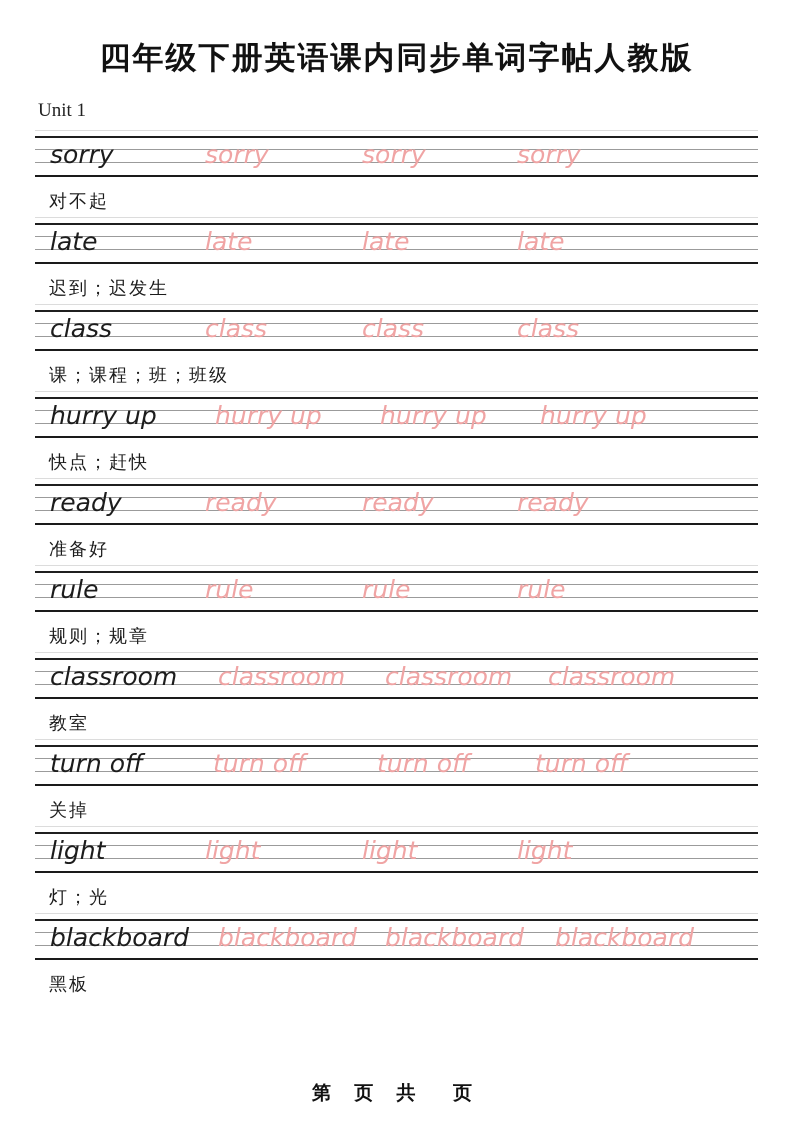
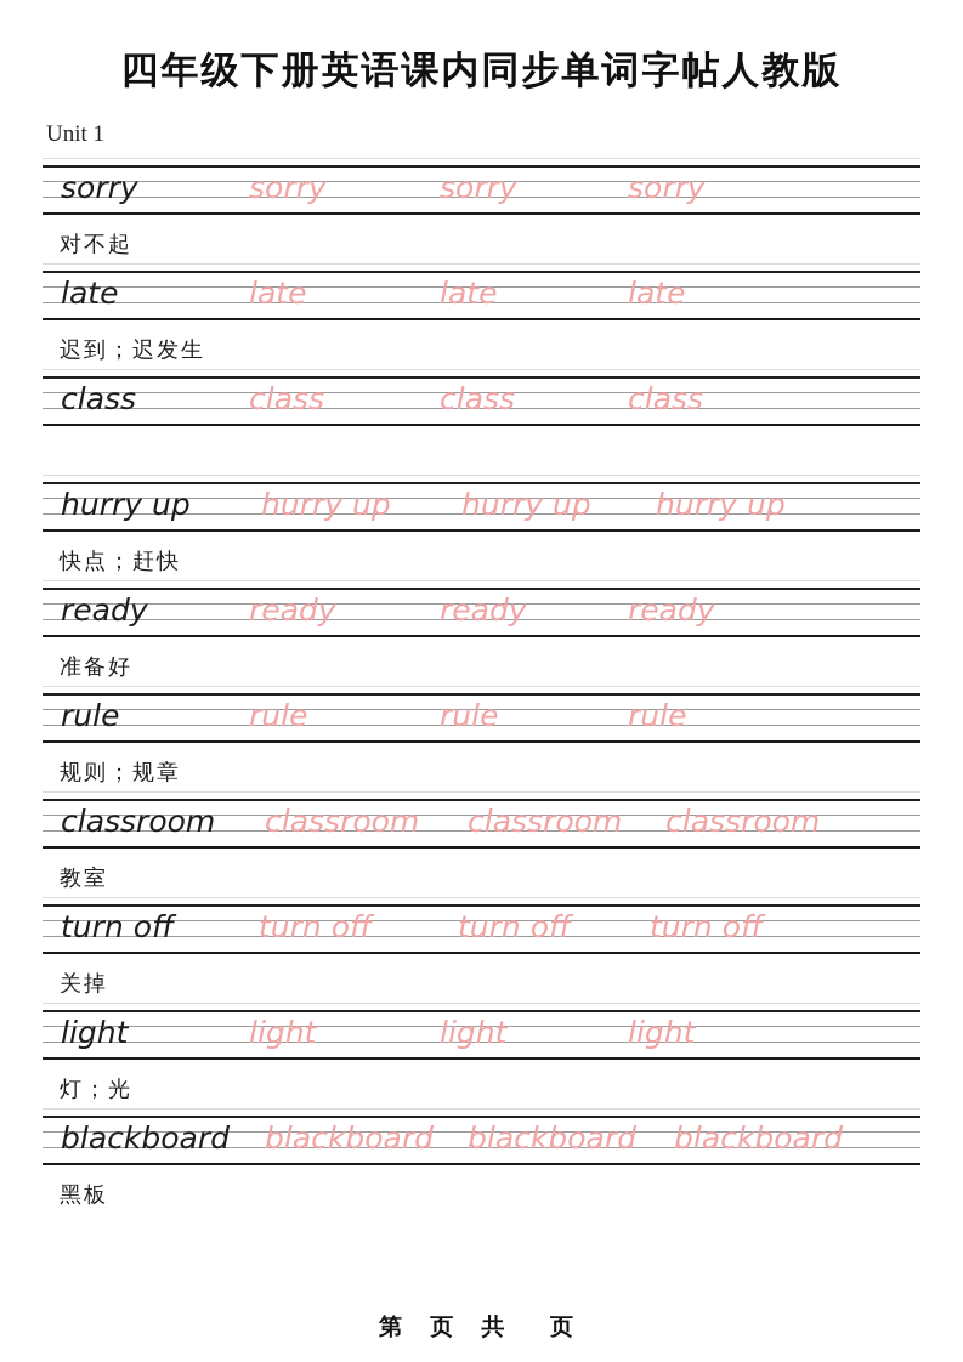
  四年级下册英语课内同步单词字帖人教版
  Unit 1
  sorry
  sorry
  sorry
  sorry
  对不起
  late
  late
  late
  late
  迟到；迟发生
  class
  class
  class
  class
- 课；课程；班；班级
  hurry up
  hurry up
  hurry up
  hurry up
  快点；赶快
  ready
  ready
  ready
  ready
  准备好
  rule
  rule
  rule
  rule
  规则；规章
  classroom
  classroom
  classroom
  classroom
  教室
  turn off
  turn off
  turn off
  turn off
  关掉
  light
  light
  light
  light
  灯；光
  blackboard
  blackboard
  blackboard
  blackboard
  黑板
  第 页 共 页
